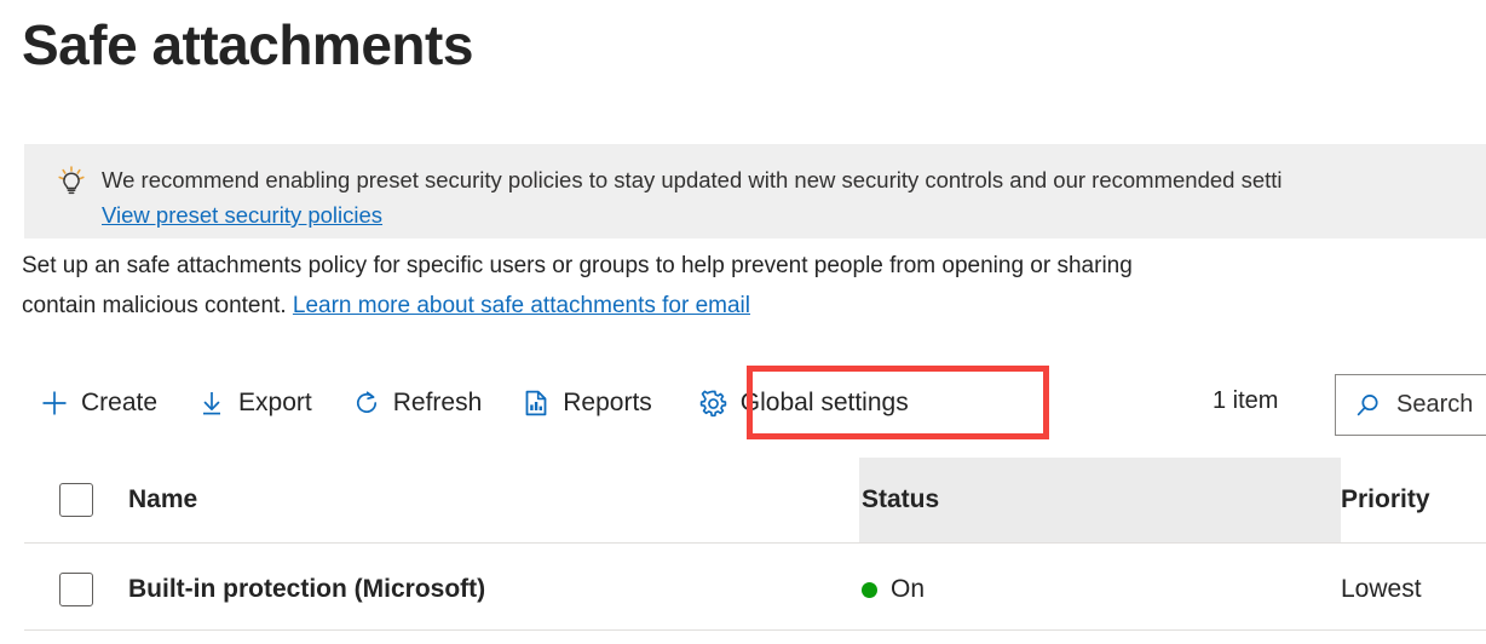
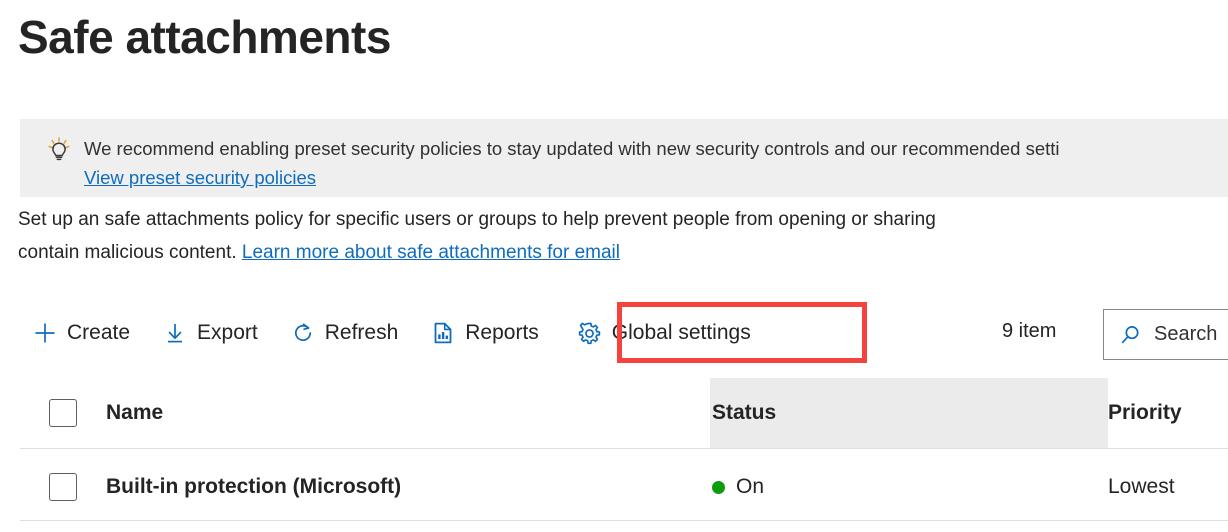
  Safe attachments
  We recommend enabling preset security policies to stay updated with new security controls and our recommended setti
  View preset security policies
  Set up an safe attachments policy for specific users or groups to help prevent people from opening or sharing
  contain malicious content. Learn more about safe attachments for email
  Create
  Export
  Refresh
  Reports
  Global settings
- 1 item
+ 9 item
  Search
  Name
  Status
  Priority
  Built-in protection (Microsoft)
  On
  Lowest
